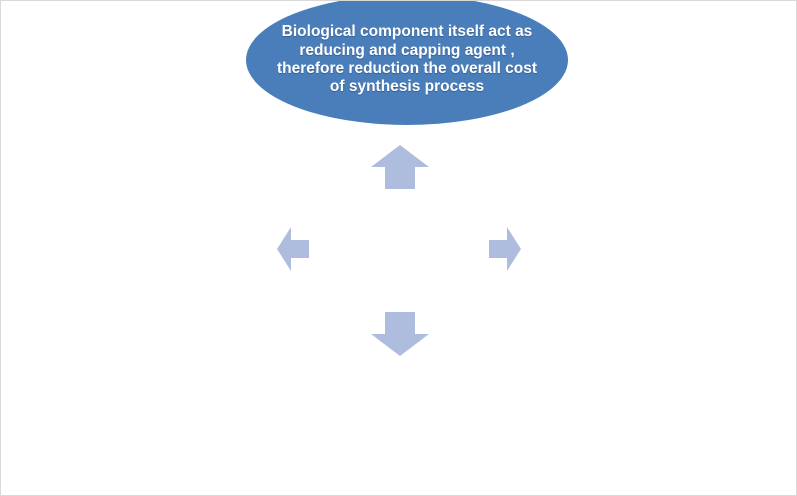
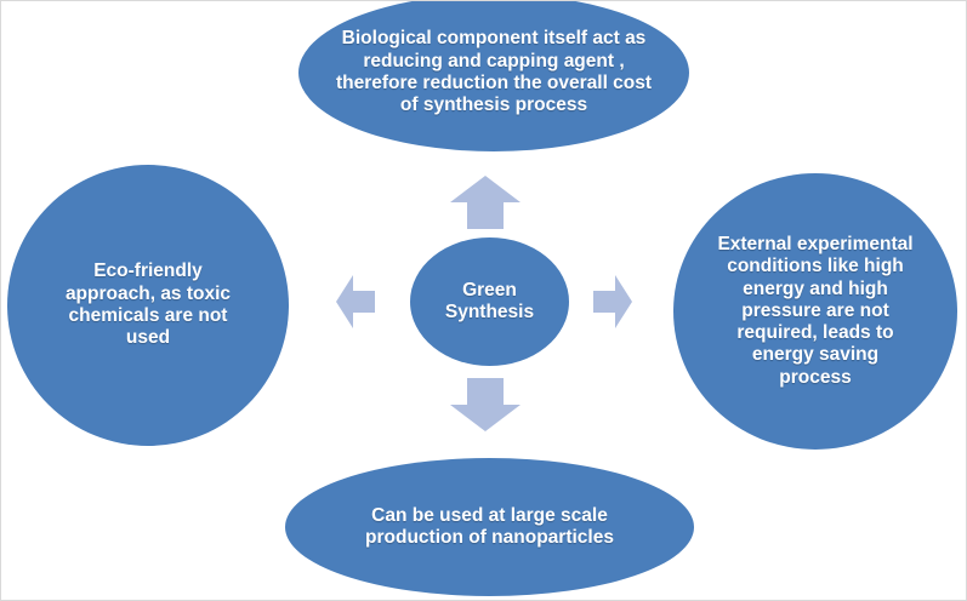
  Biological component itself act as reducing and capping agent , therefore reduction the overall cost of synthesis process
+ Eco-friendly approach, as toxic chemicals are not used
+ External experimental conditions like high energy and high pressure are not required, leads to energy saving process
+ Can be used at large scale production of nanoparticles
+ Green
+ Synthesis
